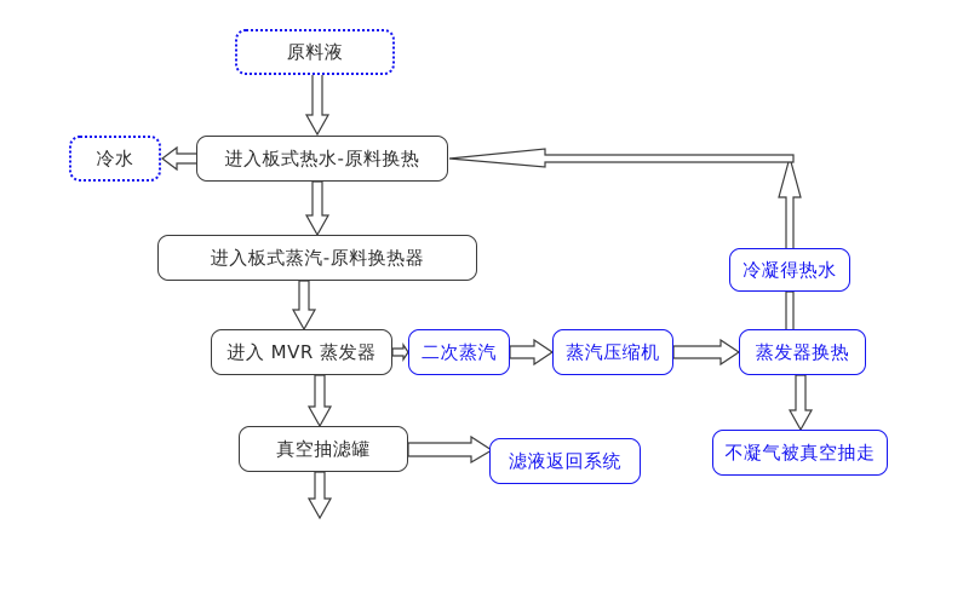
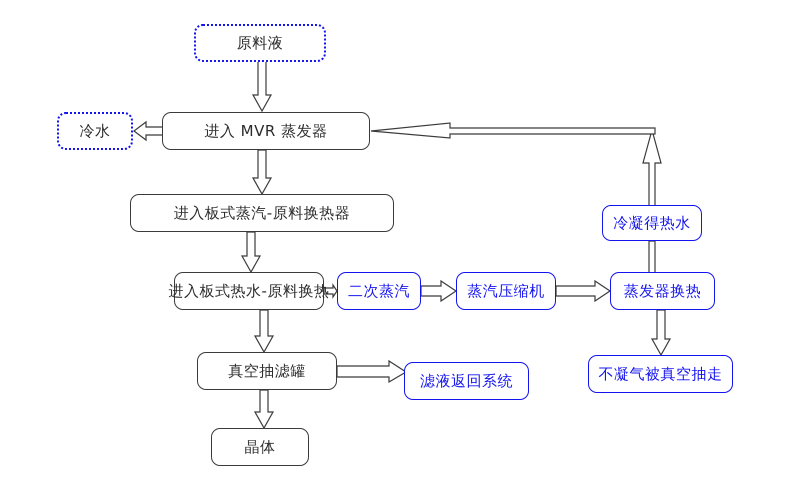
  原料液
  冷水
- 进入板式热水-原料换热
+ 进入 MVR 蒸发器
  进入板式蒸汽-原料换热器
- 进入 MVR 蒸发器
+ 进入板式热水-原料换热
  二次蒸汽
  蒸汽压缩机
  蒸发器换热
  冷凝得热水
  不凝气被真空抽走
  真空抽滤罐
  滤液返回系统
+ 晶体
